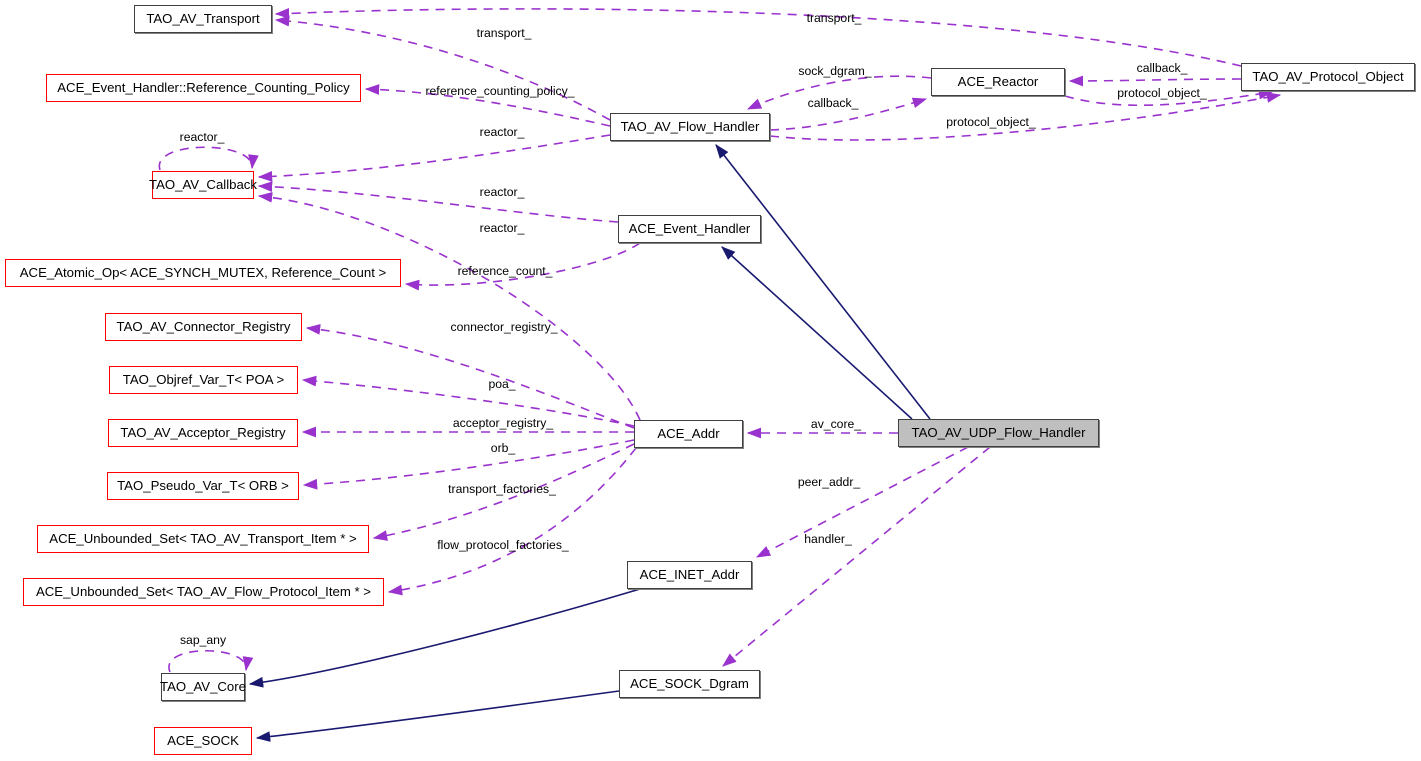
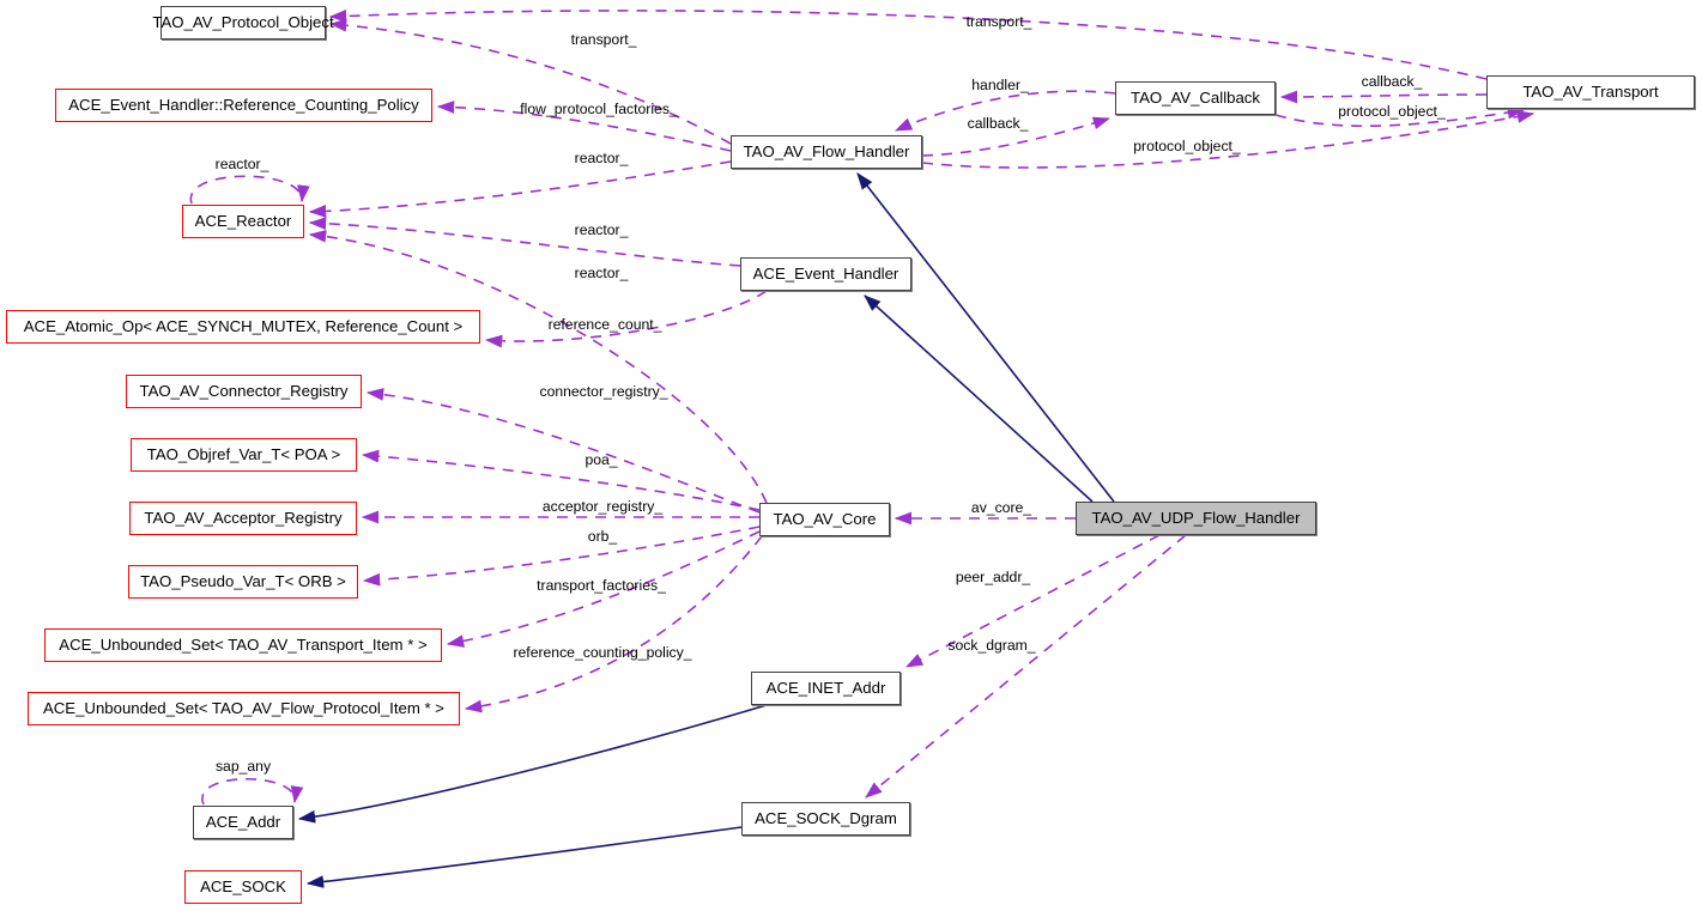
- TAO_AV_Transport
+ TAO_AV_Protocol_Object
  ACE_Event_Handler::Reference_Counting_Policy
- TAO_AV_Callback
+ ACE_Reactor
  ACE_Atomic_Op< ACE_SYNCH_MUTEX, Reference_Count >
  TAO_AV_Connector_Registry
  TAO_Objref_Var_T< POA >
  TAO_AV_Acceptor_Registry
  TAO_Pseudo_Var_T< ORB >
  ACE_Unbounded_Set< TAO_AV_Transport_Item * >
  ACE_Unbounded_Set< TAO_AV_Flow_Protocol_Item * >
- TAO_AV_Core
+ ACE_Addr
  ACE_SOCK
  TAO_AV_Flow_Handler
  ACE_Event_Handler
- ACE_Addr
+ TAO_AV_Core
  ACE_INET_Addr
  ACE_SOCK_Dgram
- ACE_Reactor
+ TAO_AV_Callback
  TAO_AV_UDP_Flow_Handler
- TAO_AV_Protocol_Object
+ TAO_AV_Transport
  transport_
  transport_
- reference_counting_policy_
+ flow_protocol_factories_
- sock_dgram_
+ handler_
  callback_
  callback_
  protocol_object_
  protocol_object_
  reactor_
  reactor_
  reactor_
  reactor_
  reference_count_
  connector_registry_
  poa_
  acceptor_registry_
  orb_
  transport_factories_
- flow_protocol_factories_
+ reference_counting_policy_
  av_core_
  peer_addr_
- handler_
+ sock_dgram_
  sap_any
